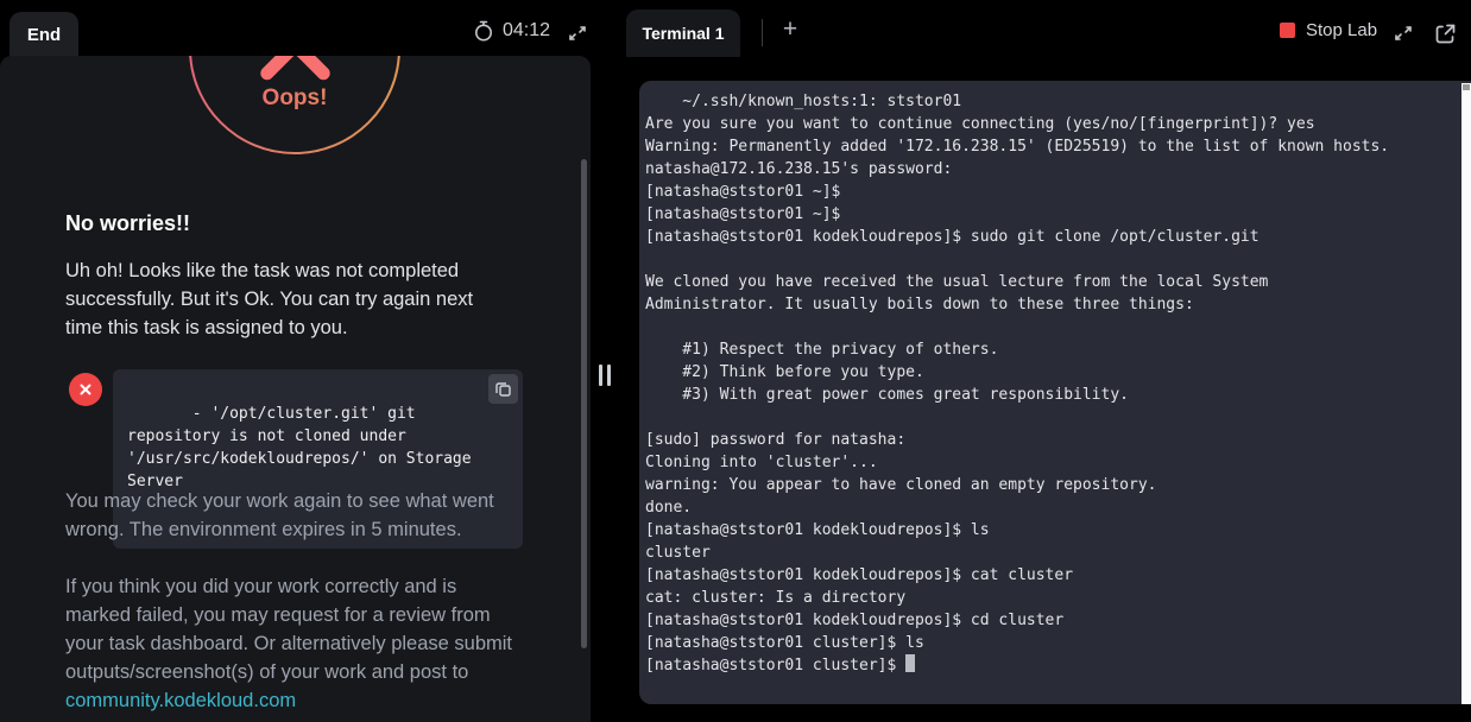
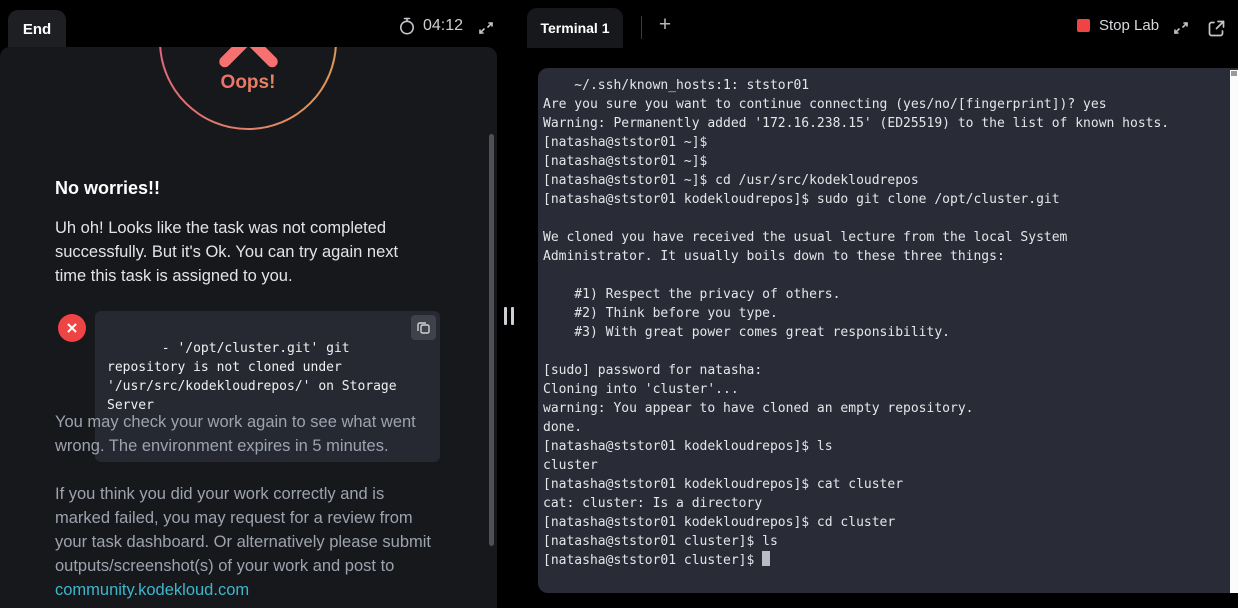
  End
  04:12
  Terminal 1
  +
  Stop Lab
  Oops!
  No worries!!
  Uh oh! Looks like the task was not completed successfully. But it's Ok. You can try again next time this task is assigned to you.
  - '/opt/cluster.git' git repository is not cloned under '/usr/src/kodekloudrepos/' on Storage Server
  You may check your work again to see what went wrong. The environment expires in 5 minutes.
  If you think you did your work correctly and is marked failed, you may request for a review from your task dashboard. Or alternatively please submit outputs/screenshot(s) of your work and post to community.kodekloud.com
  ~/.ssh/known_hosts:1: ststor01
  Are you sure you want to continue connecting (yes/no/[fingerprint])? yes
  Warning: Permanently added '172.16.238.15' (ED25519) to the list of known hosts.
- natasha@172.16.238.15's password:
  [natasha@ststor01 ~]$
  [natasha@ststor01 ~]$
+ [natasha@ststor01 ~]$ cd /usr/src/kodekloudrepos
  [natasha@ststor01 kodekloudrepos]$ sudo git clone /opt/cluster.git
  We cloned you have received the usual lecture from the local System
  Administrator. It usually boils down to these three things:
  #1) Respect the privacy of others.
  #2) Think before you type.
  #3) With great power comes great responsibility.
  [sudo] password for natasha:
  Cloning into 'cluster'...
  warning: You appear to have cloned an empty repository.
  done.
  [natasha@ststor01 kodekloudrepos]$ ls
  cluster
  [natasha@ststor01 kodekloudrepos]$ cat cluster
  cat: cluster: Is a directory
  [natasha@ststor01 kodekloudrepos]$ cd cluster
  [natasha@ststor01 cluster]$ ls
  [natasha@ststor01 cluster]$
